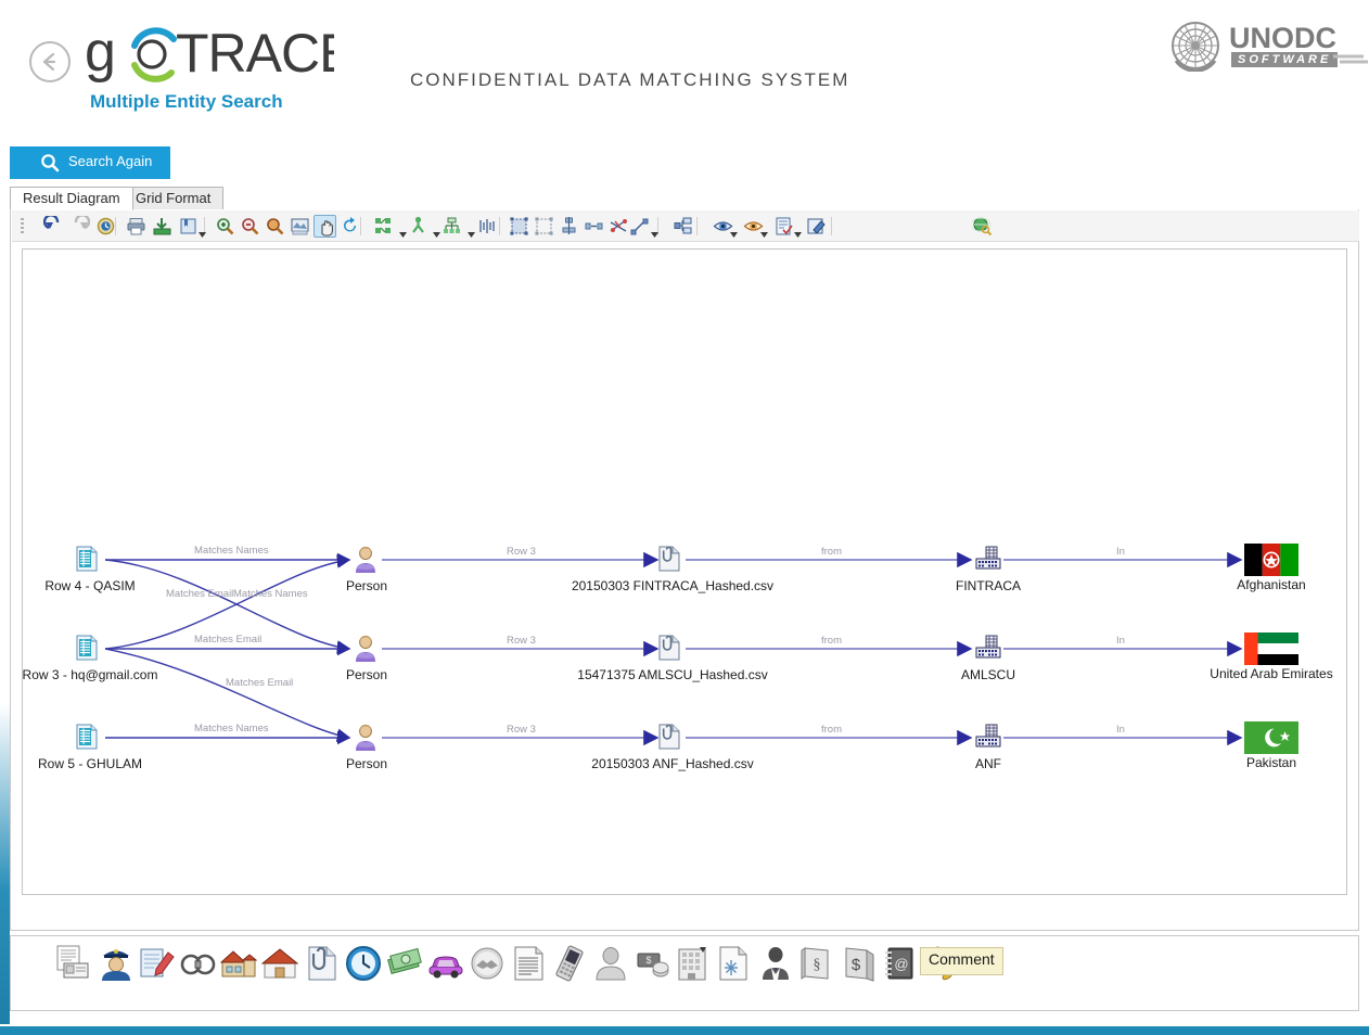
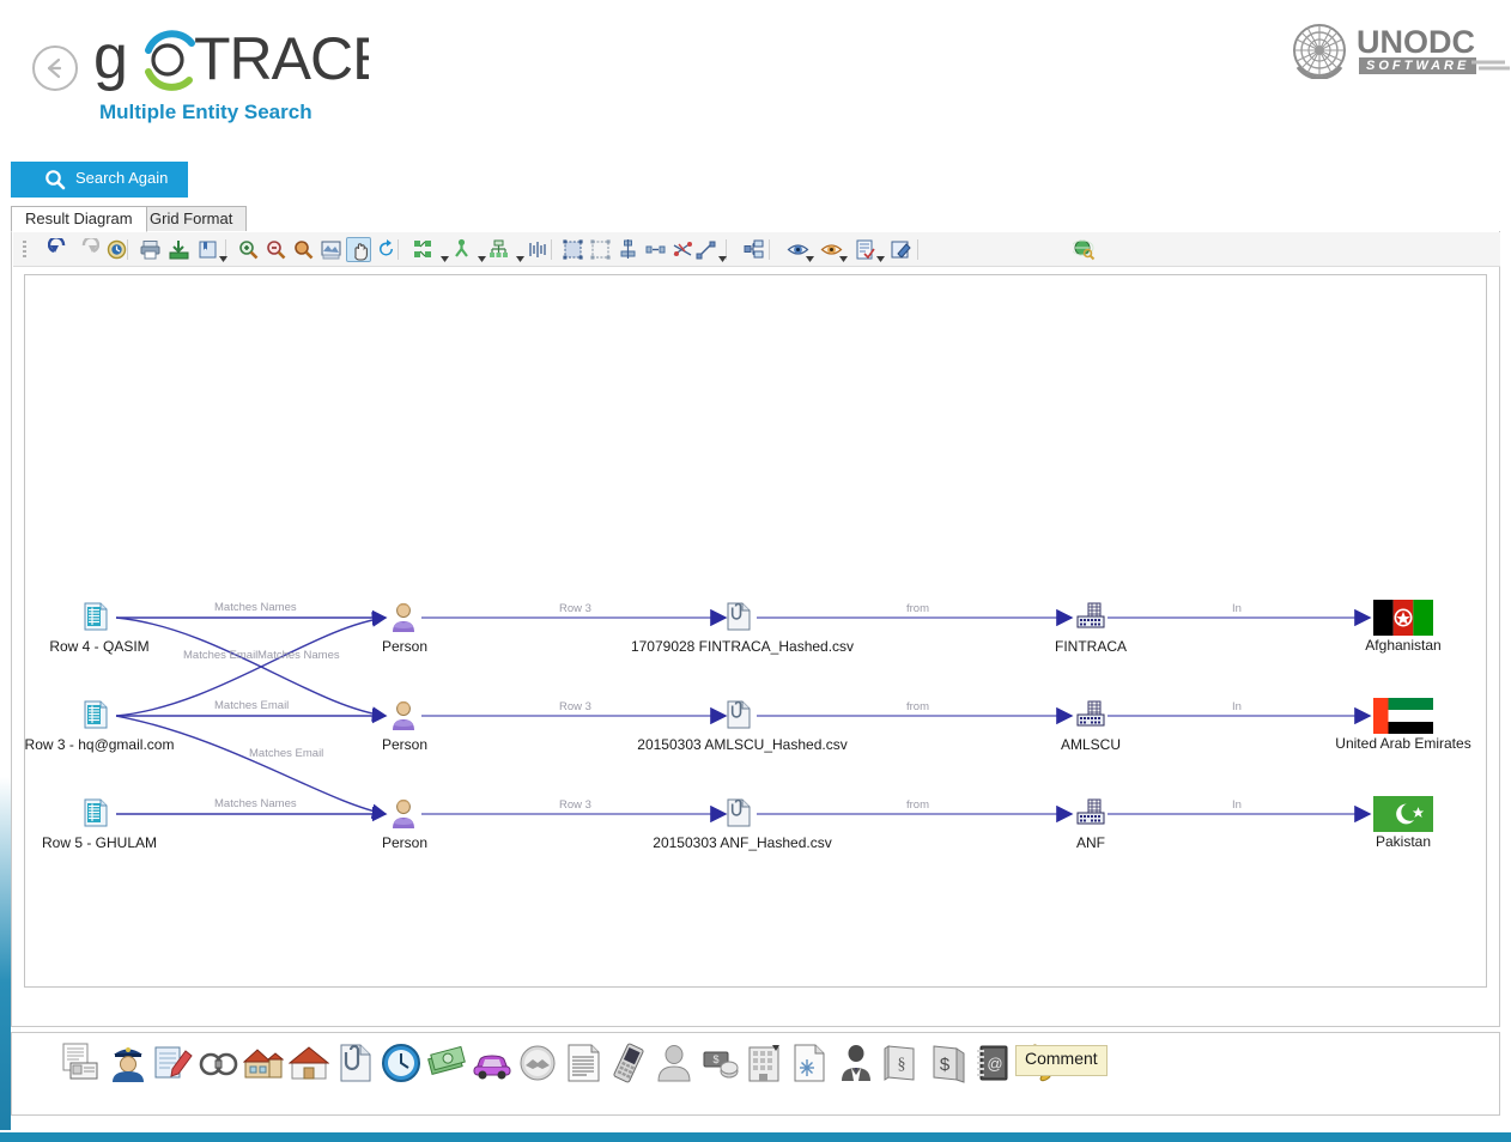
  g
  TRAC
- CONFIDENTIAL DATA MATCHING SYSTEM
  Multiple Entity Search
  UNODC
  SOFTWARE
  Search Again
  Result Diagram
  Grid Format
  Row 4 - QASIM
  Person
- 20150303 FINTRACA_Hashed.csv
+ 17079028 FINTRACA_Hashed.csv
  FINTRACA
  Afghanistan
  Row 3 - hq@gmail.com
  Person
- 15471375 AMLSCU_Hashed.csv
+ 20150303 AMLSCU_Hashed.csv
  AMLSCU
  United Arab Emirates
  Row 5 - GHULAM
  Person
  20150303 ANF_Hashed.csv
  ANF
  Pakistan
  Row 3
  from
  In
  Row 3
  from
  In
  Row 3
  from
  In
  Matches Names
  Matches Email
  Matches Names
  Matches Email
  Matches Email
  Matches Names
  $
  §
  $
  @
  Comment
